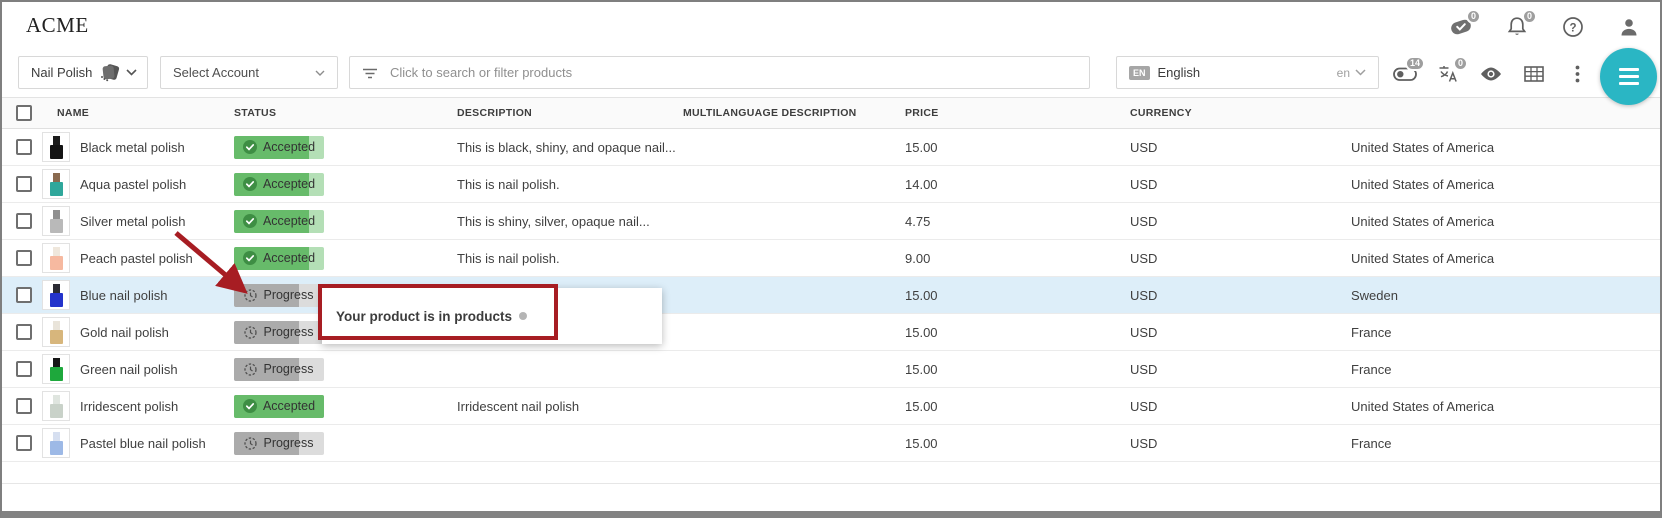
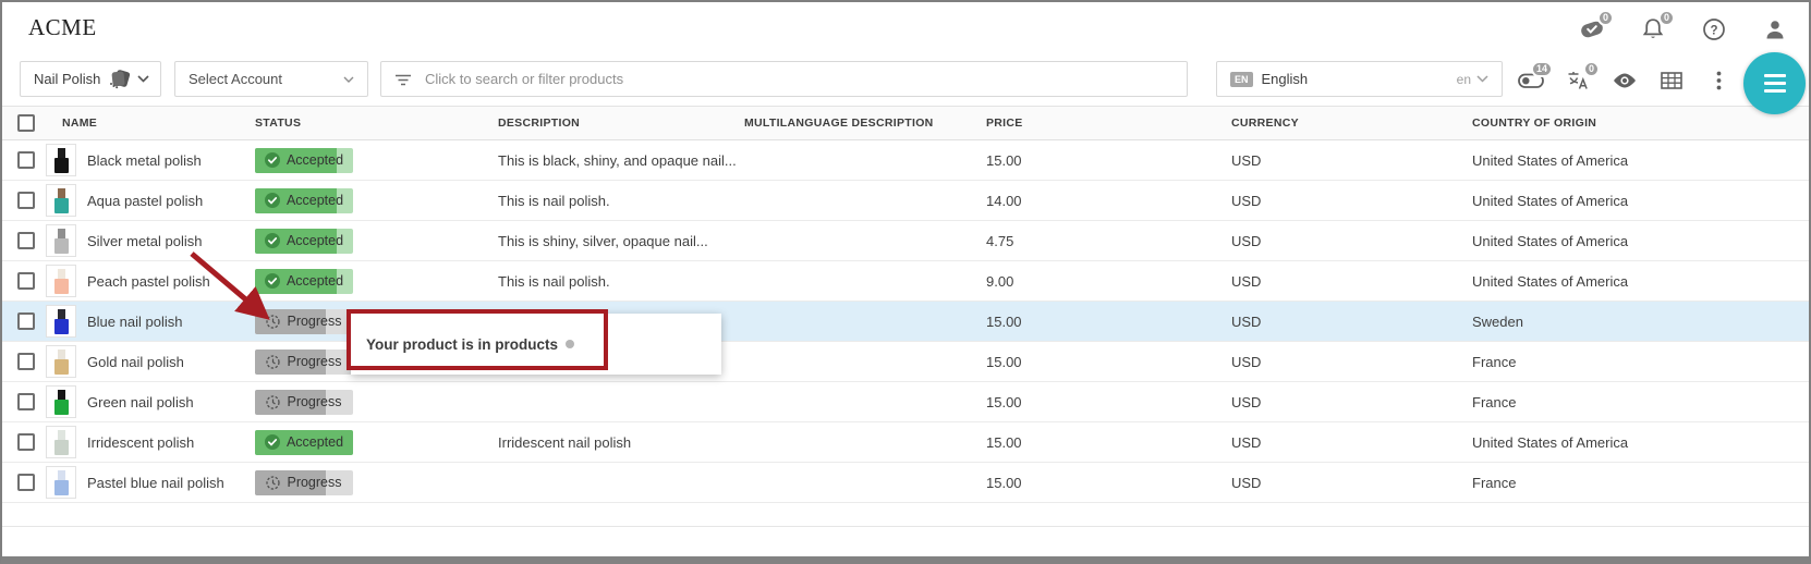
  ACME
  0
  0
  ?
  Nail Polish
  Select Account
  Click to search or filter products
  EN
  English
  en
  14
  0
  NAME
  STATUS
  DESCRIPTION
  MULTILANGUAGE DESCRIPTION
  PRICE
  CURRENCY
+ COUNTRY OF ORIGIN
  Black metal polish
  Accepted
  This is black, shiny, and opaque nail...
  15.00
  USD
  United States of America
  Aqua pastel polish
  Accepted
  This is nail polish.
  14.00
  USD
  United States of America
  Silver metal polish
  Accepted
  This is shiny, silver, opaque nail...
  4.75
  USD
  United States of America
  Peach pastel polish
  Accepted
  This is nail polish.
  9.00
  USD
  United States of America
  Blue nail polish
  Progress
  15.00
  USD
  Sweden
  Gold nail polish
  Progress
  15.00
  USD
  France
  Green nail polish
  Progress
  15.00
  USD
  France
  Irridescent polish
  Accepted
  Irridescent nail polish
  15.00
  USD
  United States of America
  Pastel blue nail polish
  Progress
  15.00
  USD
  France
  Your product is in products
